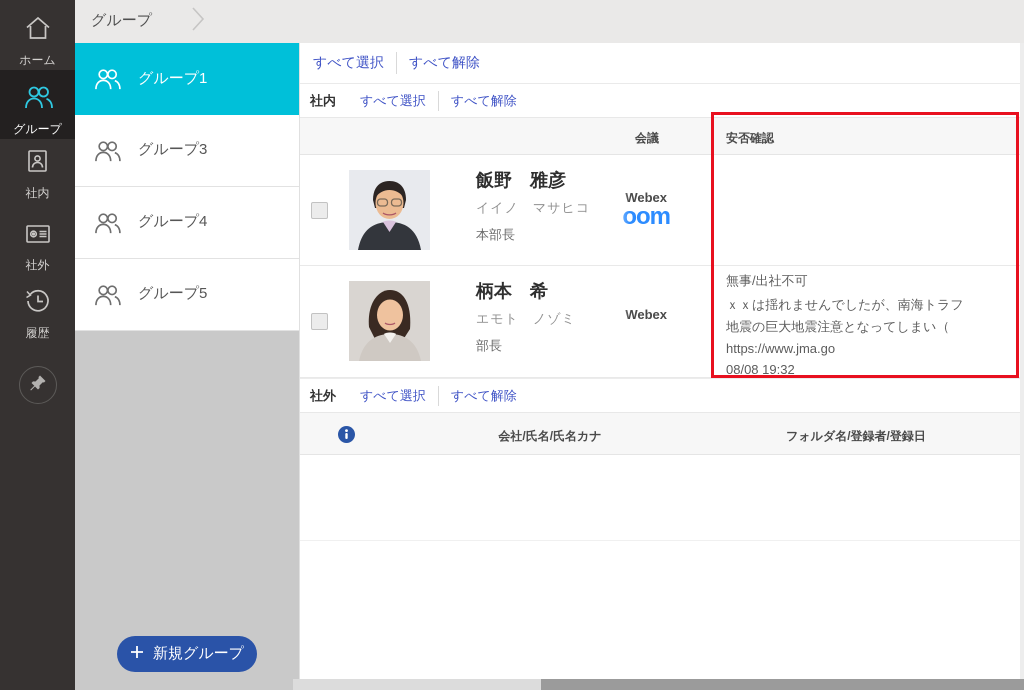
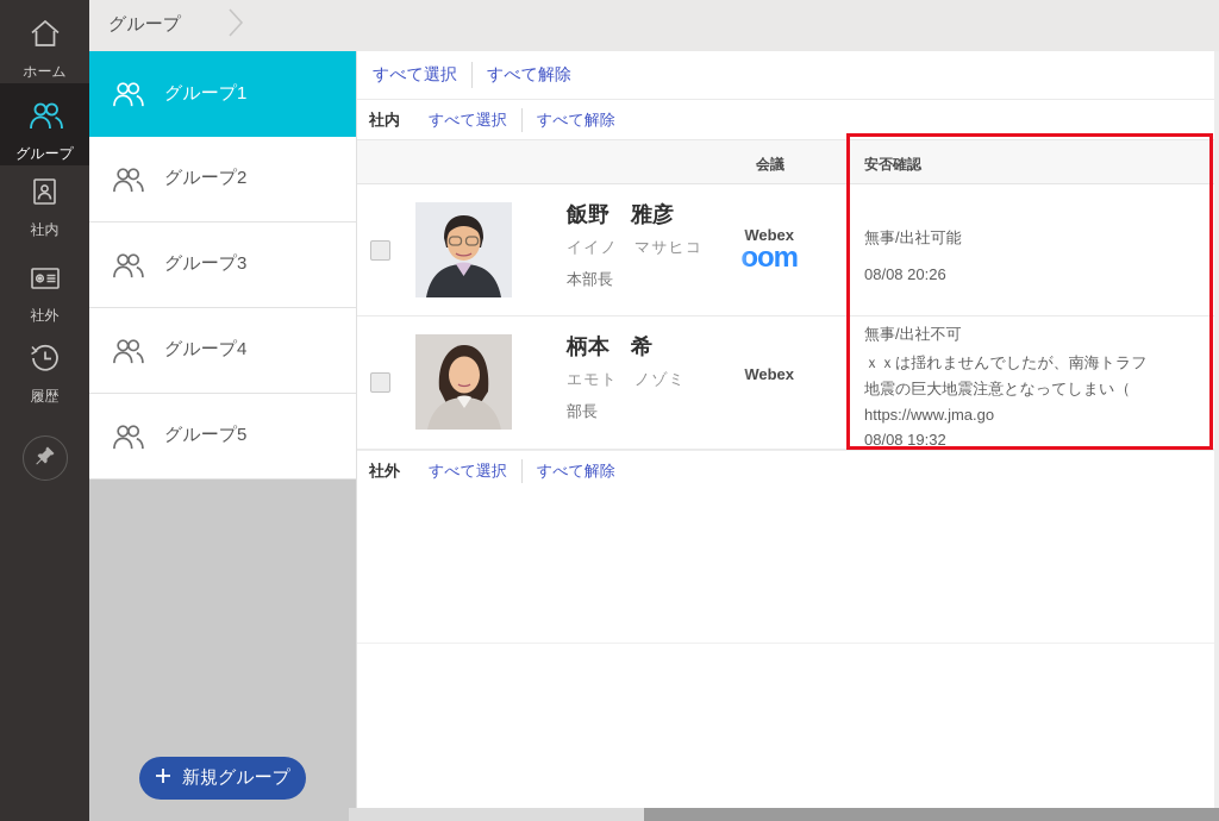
  ホーム
  グループ
  社内
  社外
  履歴
  グループ
  グループ1
+ グループ2
  グループ3
  グループ4
  グループ5
  新規グループ
  すべて選択
  すべて解除
  社内
  すべて選択
  すべて解除
  会議
  安否確認
  飯野 雅彦
  イイノ マサヒコ
  本部長
  Webex
+ 無事/出社可能
+ 08/08 20:26
  柄本 希
  エモト ノゾミ
  部長
  Webex
  無事/出社不可
  ｘｘは揺れませんでしたが、南海トラフ
  地震の巨大地震注意となってしまい（
  https://www.jma.go
  08/08 19:32
  社外
  すべて選択
  すべて解除
- 会社/氏名/氏名カナ
- フォルダ名/登録者/登録日
